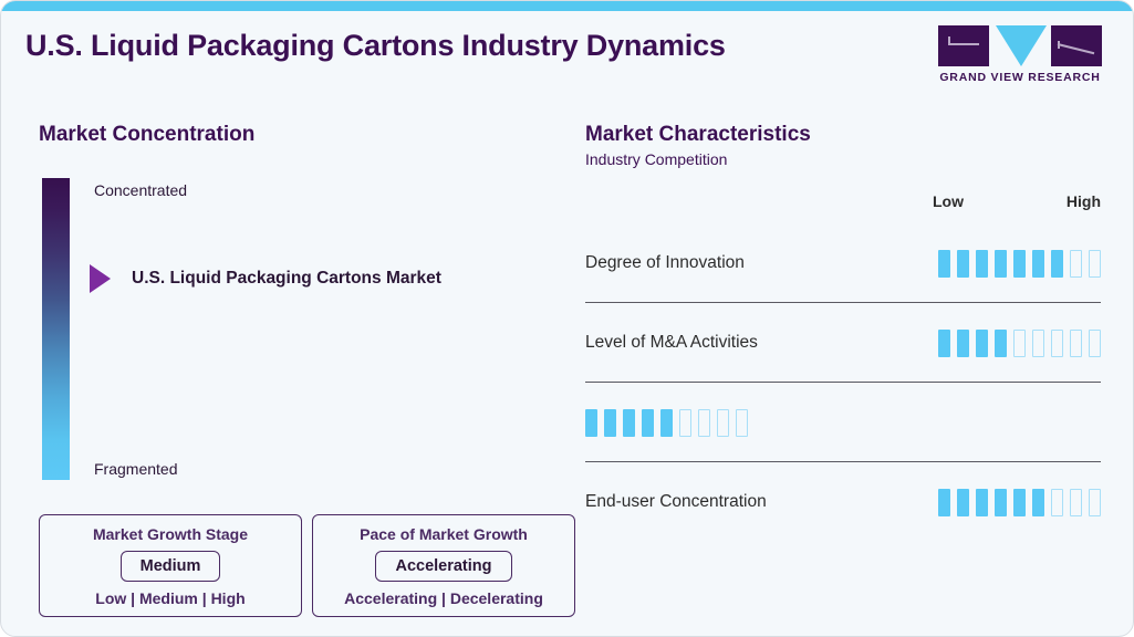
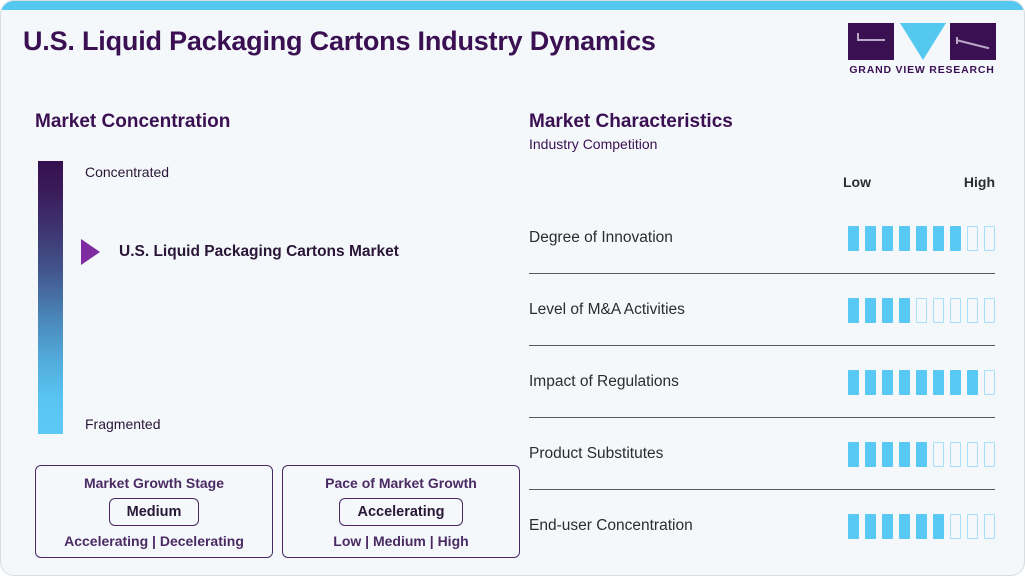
  U.S. Liquid Packaging Cartons Industry Dynamics
  GRAND VIEW RESEARCH
  Market Concentration
  Concentrated
  Fragmented
  U.S. Liquid Packaging Cartons Market
  Market Growth Stage
  Medium
- Low | Medium | High
+ Accelerating | Decelerating
  Pace of Market Growth
  Accelerating
- Accelerating | Decelerating
+ Low | Medium | High
  Market Characteristics
  Industry Competition
  Low
  High
  Degree of Innovation
  Level of M&A Activities
+ Impact of Regulations
+ Product Substitutes
  End-user Concentration
